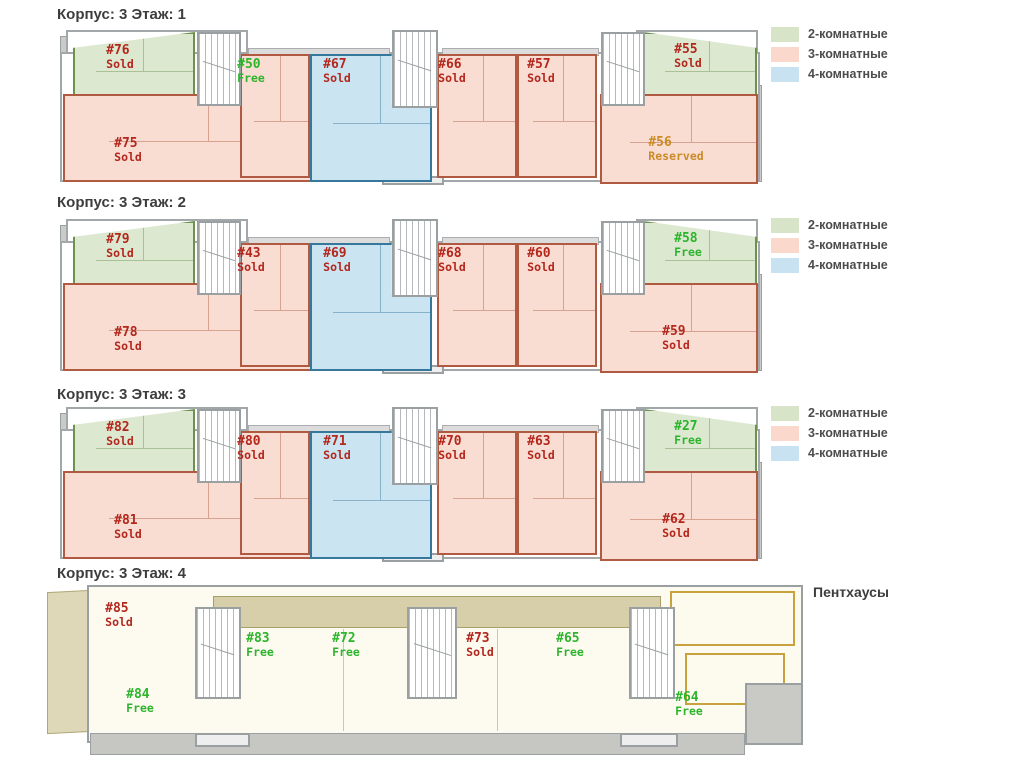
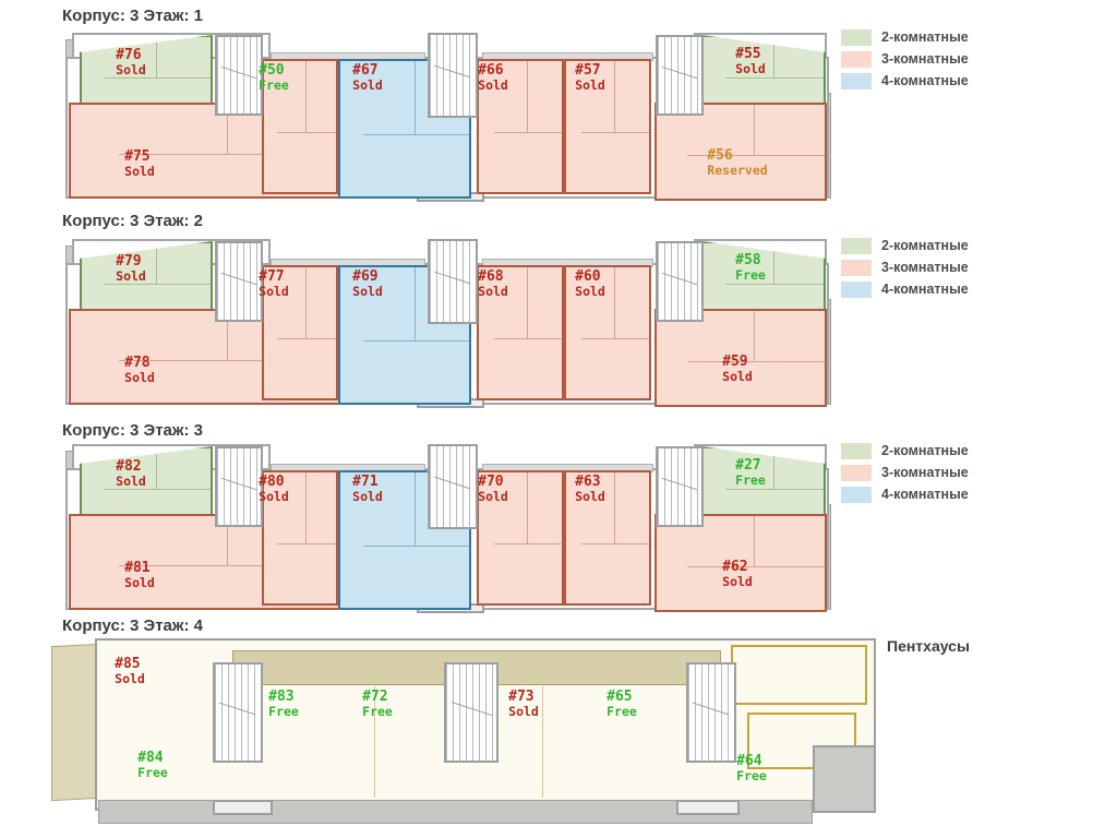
  Корпус: 3 Этаж: 1
  Корпус: 3 Этаж: 2
  Корпус: 3 Этаж: 3
  Корпус: 3 Этаж: 4
  2-комнатные
  3-комнатные
  4-комнатные
  2-комнатные
  3-комнатные
  4-комнатные
  2-комнатные
  3-комнатные
  4-комнатные
  Пентхаусы
  #76
  Sold
  #75
  Sold
  #50
  Free
  #67
  Sold
  #66
  Sold
  #57
  Sold
  #55
  Sold
  #56
  Reserved
  #79
  Sold
  #78
  Sold
- #43
+ #77
  Sold
  #69
  Sold
  #68
  Sold
  #60
  Sold
  #58
  Free
  #59
  Sold
  #82
  Sold
  #81
  Sold
  #80
  Sold
  #71
  Sold
  #70
  Sold
  #63
  Sold
  #27
  Free
  #62
  Sold
  #85
  Sold
  #83
  Free
  #72
  Free
  #73
  Sold
  #65
  Free
  #84
  Free
  #64
  Free
